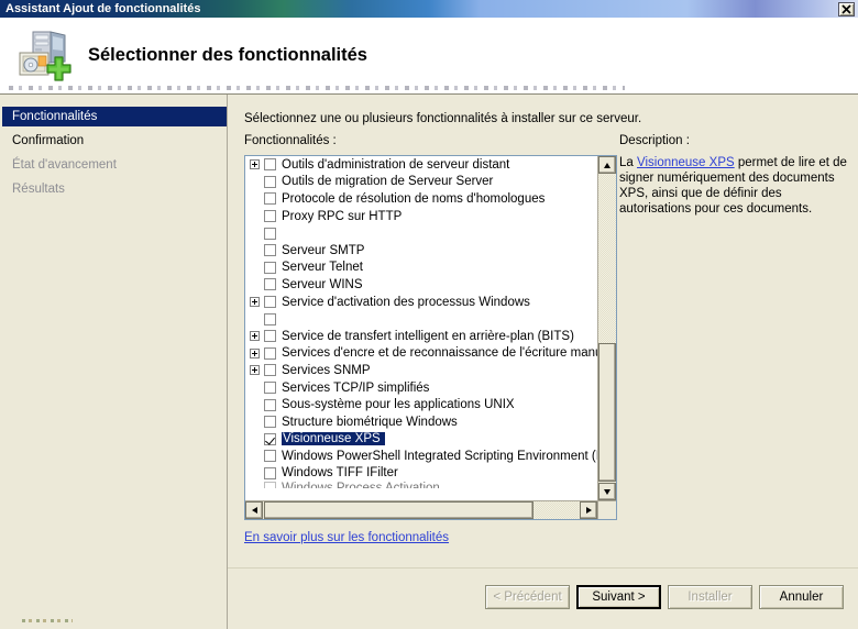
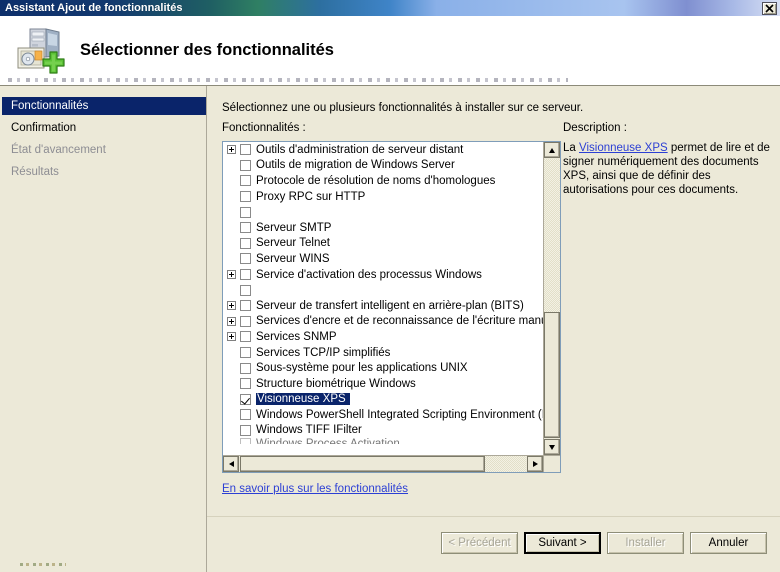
  Assistant Ajout de fonctionnalités
  Sélectionner des fonctionnalités
  Fonctionnalités
  Confirmation
  État d'avancement
  Résultats
  Sélectionnez une ou plusieurs fonctionnalités à installer sur ce serveur.
  Fonctionnalités :
  Description :
  Outils d'administration de serveur distant
- Outils de migration de Serveur Server
+ Outils de migration de Windows Server
  Protocole de résolution de noms d'homologues
  Proxy RPC sur HTTP
  Serveur SMTP
  Serveur Telnet
  Serveur WINS
  Service d'activation des processus Windows
- Service de transfert intelligent en arrière-plan (BITS)
+ Serveur de transfert intelligent en arrière-plan (BITS)
  Services d'encre et de reconnaissance de l'écriture man
  Services SNMP
  Services TCP/IP simplifiés
  Sous-système pour les applications UNIX
  Structure biométrique Windows
  Visionneuse XPS
  Windows PowerShell Integrated Scripting Environment (
  Windows TIFF IFilter
  La Visionneuse XPS permet de lire et de signer numériquement des documents XPS, ainsi que de définir des autorisations pour ces documents.
  En savoir plus sur les fonctionnalités
  < Précédent
  Suivant >
  Installer
  Annuler
